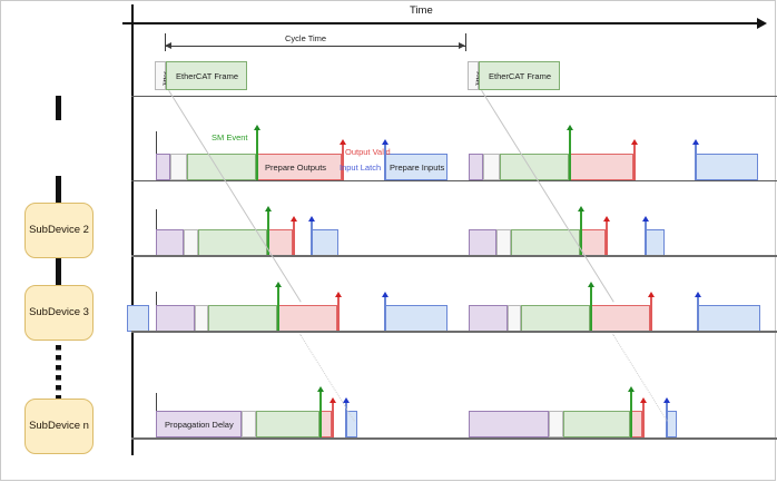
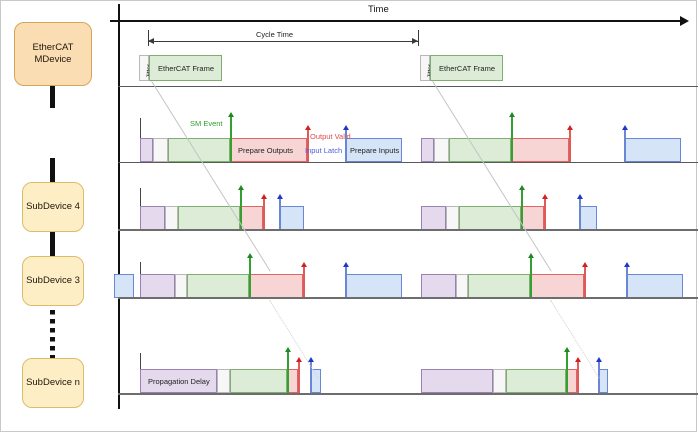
+ EtherCAT
+ MDevice
- SubDevice 2
+ SubDevice 4
  SubDevice 3
  SubDevice n
  Time
  Cycle Time
  EtherCAT Frame
  EtherCAT Frame
  Prepare Outputs
  Prepare Inputs
  SM Event
  Output Vad
  Input Latch
  Propagation Delay
